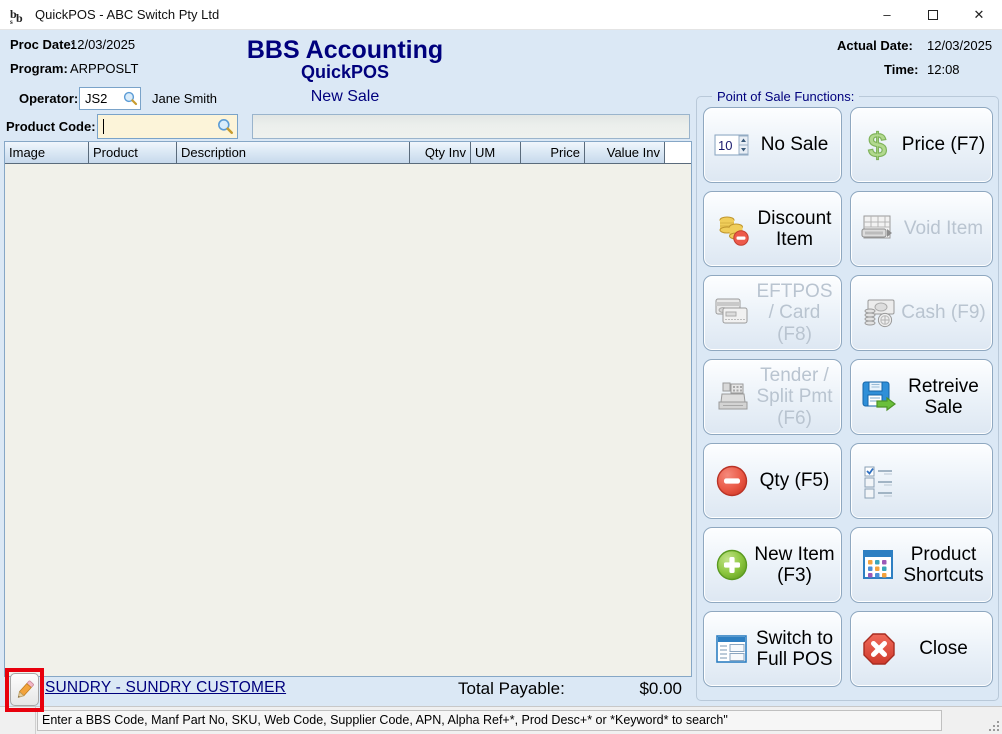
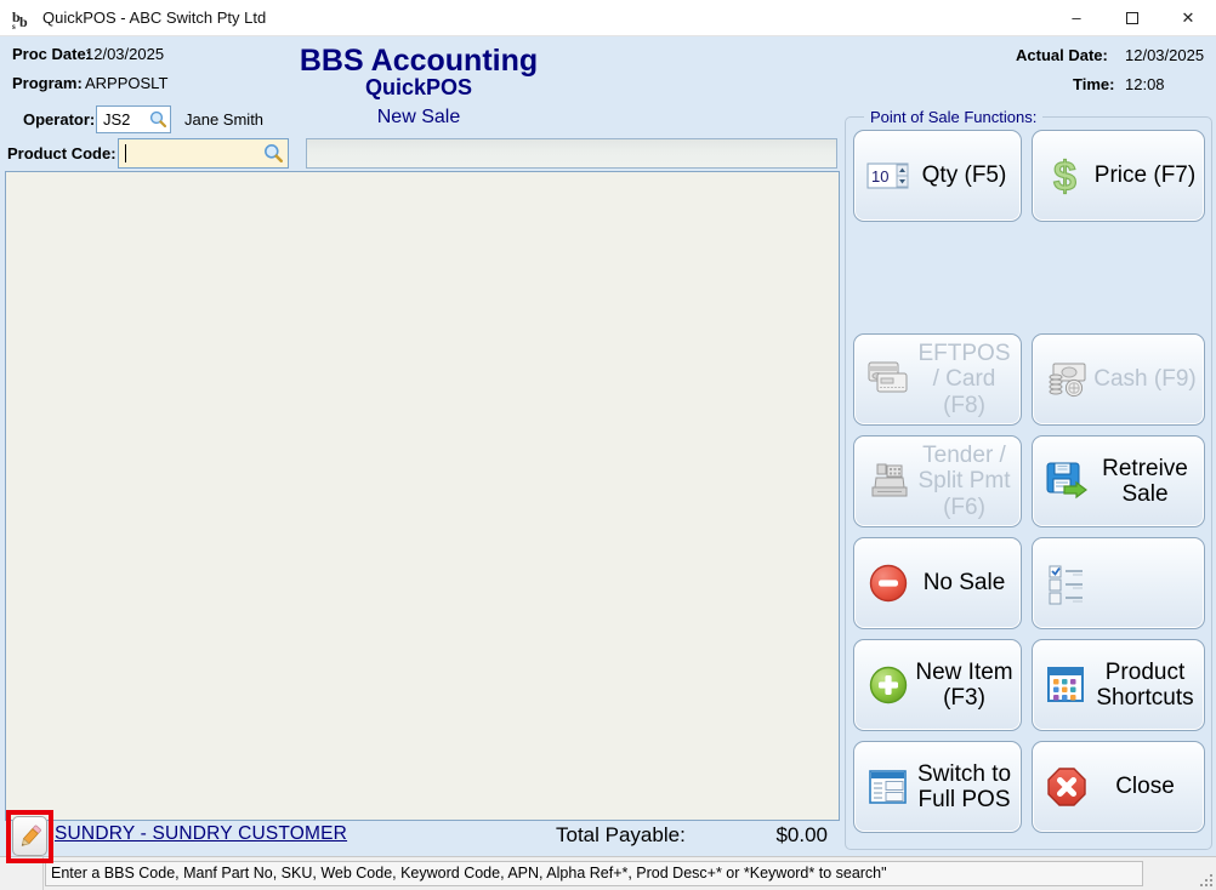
  b
  b
  s
  QuickPOS - ABC Switch Pty Ltd
  –
  ✕
  Proc Date:
  12/03/2025
  Program:
  ARPPOSLT
  BBS Accounting
  QuickPOS
  New Sale
  Actual Date:
  12/03/2025
  Time:
  12:08
  Operator:
  JS2
  Jane Smith
  Product Code:
- Image
- Product
- Description
- Qty Inv
- UM
- Price
- Value Inv
  Point of Sale Functions:
  10
- No Sale
+ Qty (F5)
  $
  Price (F7)
- Discount Item
- Void Item
  EFTPOS / Card (F8)
  Cash (F9)
  Tender / Split Pmt (F6)
  Retreive Sale
- Qty (F5)
+ No Sale
  New Item (F3)
  Product Shortcuts
  Switch to Full POS
  Close
  SUNDRY - SUNDRY CUSTOMER
  Total Payable:
  $0.00
- Enter a BBS Code, Manf Part No, SKU, Web Code, Supplier Code, APN, Alpha Ref+*, Prod Desc+* or *Keyword* to search"
+ Enter a BBS Code, Manf Part No, SKU, Web Code, Keyword Code, APN, Alpha Ref+*, Prod Desc+* or *Keyword* to search"
